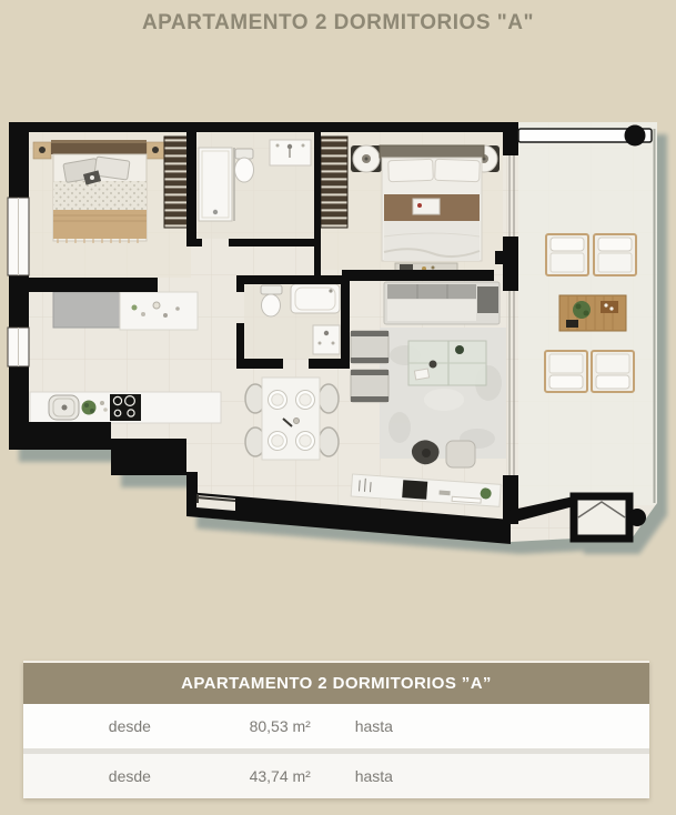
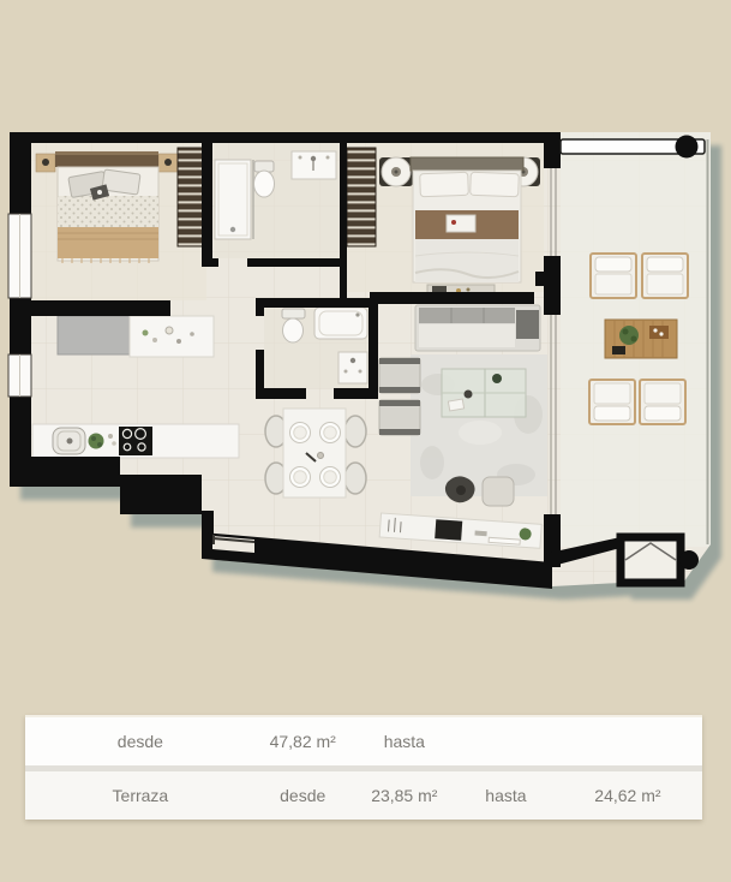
- APARTAMENTO 2 DORMITORIOS "A"
- APARTAMENTO 2 DORMITORIOS ”A”
  desde
- 80,53 m²
+ 47,82 m²
  hasta
+ Terraza
  desde
- 43,74 m²
+ 23,85 m²
  hasta
+ 24,62 m²
